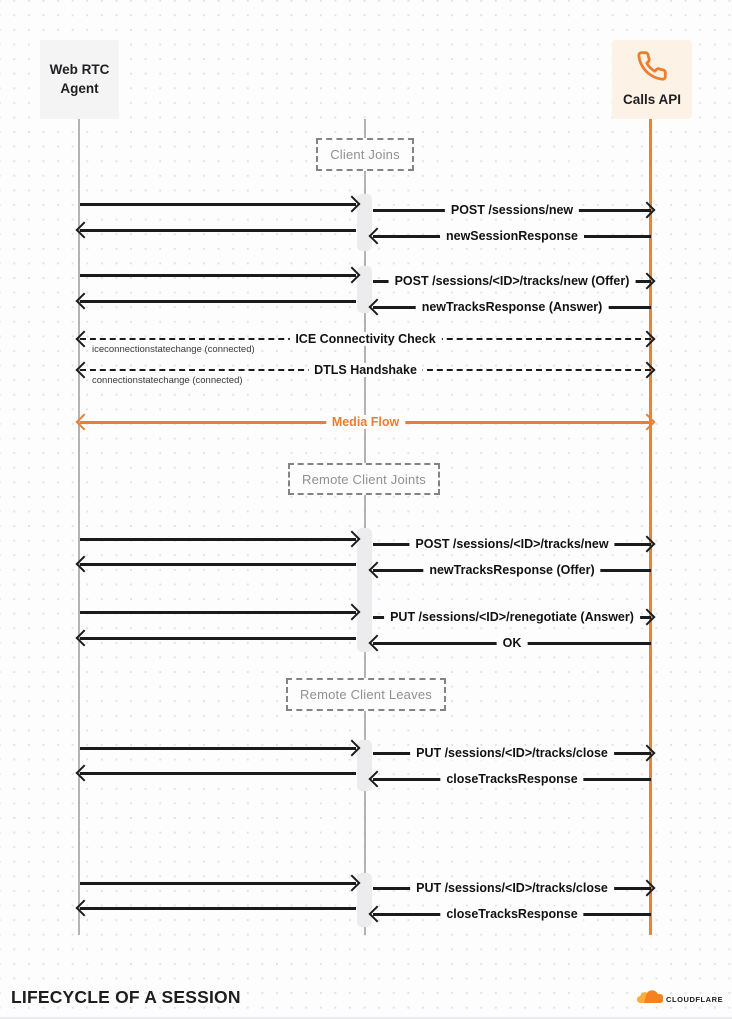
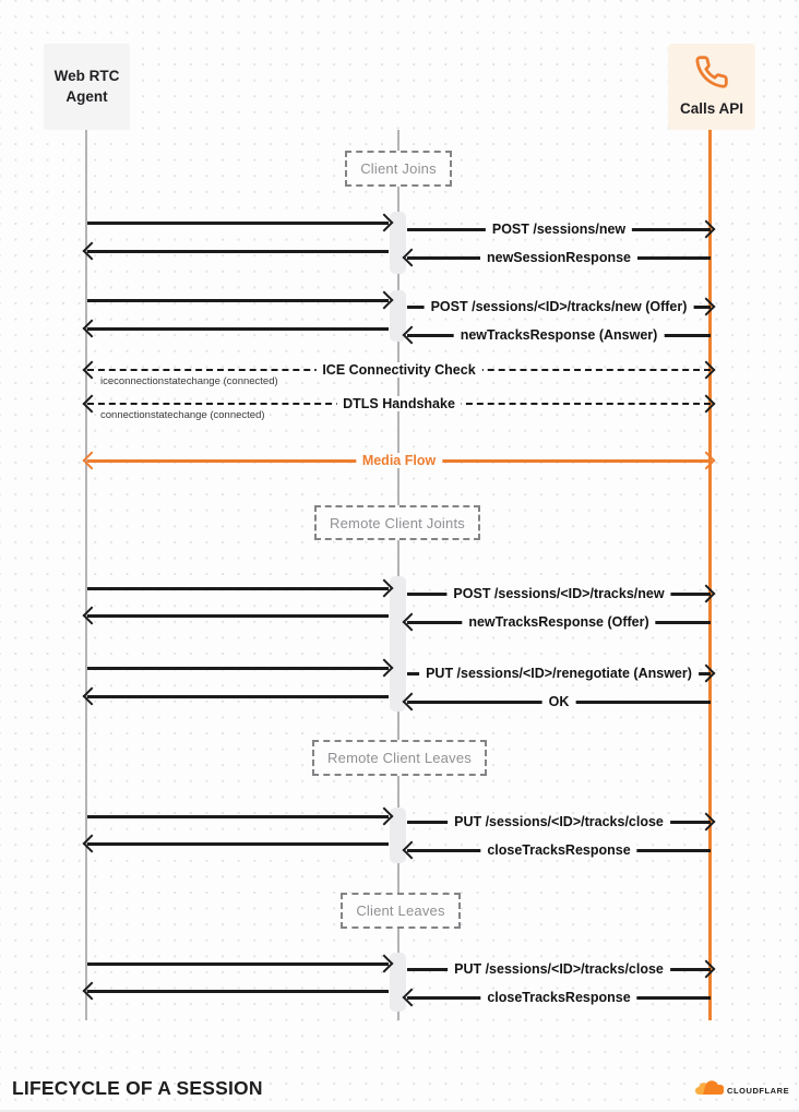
  Web RTC
  Agent
  Calls API
  Client Joins
  Remote Client Joints
  Remote Client Leaves
+ Client Leaves
  POST /sessions/new
  newSessionResponse
  POST /sessions/<ID>/tracks/new (Offer)
  newTracksResponse (Answer)
  ICE Connectivity Check
  iceconnectionstatechange (connected)
  DTLS Handshake
  connectionstatechange (connected)
  Media Flow
  POST /sessions/<ID>/tracks/new
  newTracksResponse (Offer)
  PUT /sessions/<ID>/renegotiate (Answer)
  OK
  PUT /sessions/<ID>/tracks/close
  closeTracksResponse
  PUT /sessions/<ID>/tracks/close
  closeTracksResponse
  LIFECYCLE OF A SESSION
  CLOUDFLARE
